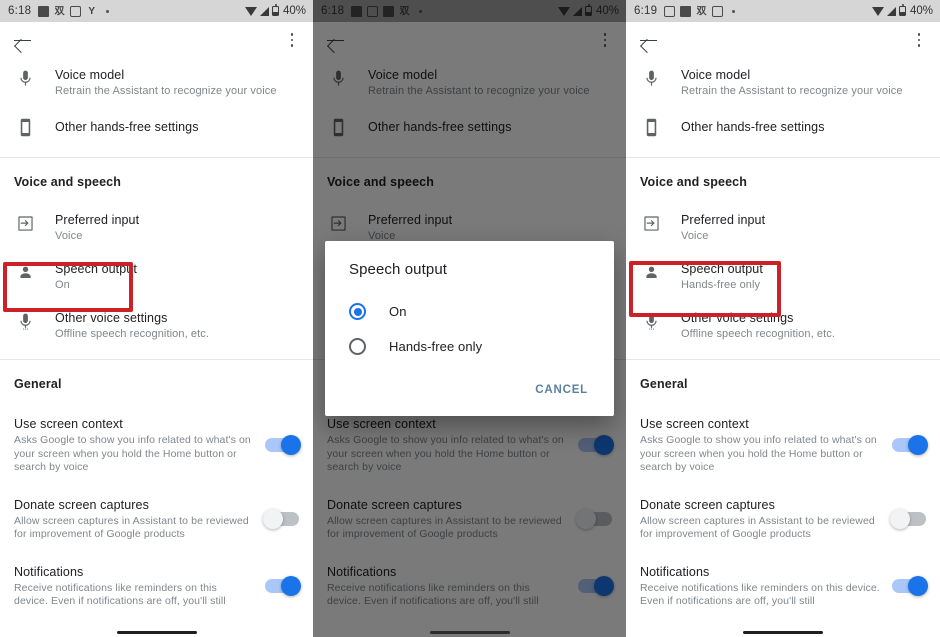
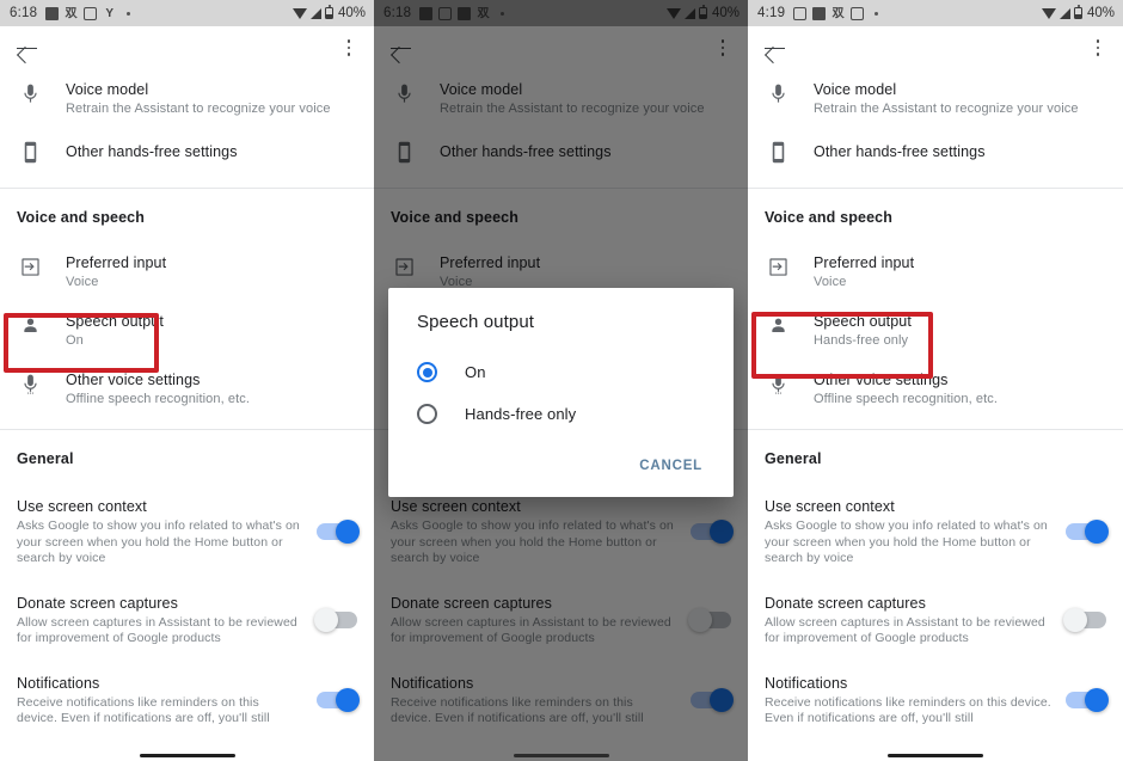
  6:18
  双
  Y
  40%
  Voice model
  Retrain the Assistant to recognize your voice
  Other hands-free settings
  Voice and speech
  Preferred input
  Voice
  Speech output
  On
  Other voice settings
  Offline speech recognition, etc.
  General
  Use screen context
  Asks Google to show you info related to what's on your screen when you hold the Home button or search by voice
  Donate screen captures
  Allow screen captures in Assistant to be reviewed for improvement of Google products
  Notifications
  Receive notifications like reminders on this device. Even if notifications are off, you'll still
  6:18
  双
  40%
  Voice model
  Retrain the Assistant to recognize your voice
  Other hands-free settings
  Voice and speech
  Preferred input
  Voice
  Use screen context
  Asks Google to show you info related to what's on your screen when you hold the Home button or search by voice
  Donate screen captures
  Allow screen captures in Assistant to be reviewed for improvement of Google products
  Notifications
  Receive notifications like reminders on this device. Even if notifications are off, you'll still
  Speech output
  On
  Hands-free only
  CANCEL
- 6:19
+ 4:19
  双
  40%
  Voice model
  Retrain the Assistant to recognize your voice
  Other hands-free settings
  Voice and speech
  Preferred input
  Voice
  Speech output
  Hands-free only
  Other voice settings
  Offline speech recognition, etc.
  General
  Use screen context
  Asks Google to show you info related to what's on your screen when you hold the Home button or search by voice
  Donate screen captures
  Allow screen captures in Assistant to be reviewed for improvement of Google products
  Notifications
  Receive notifications like reminders on this device. Even if notifications are off, you'll still
